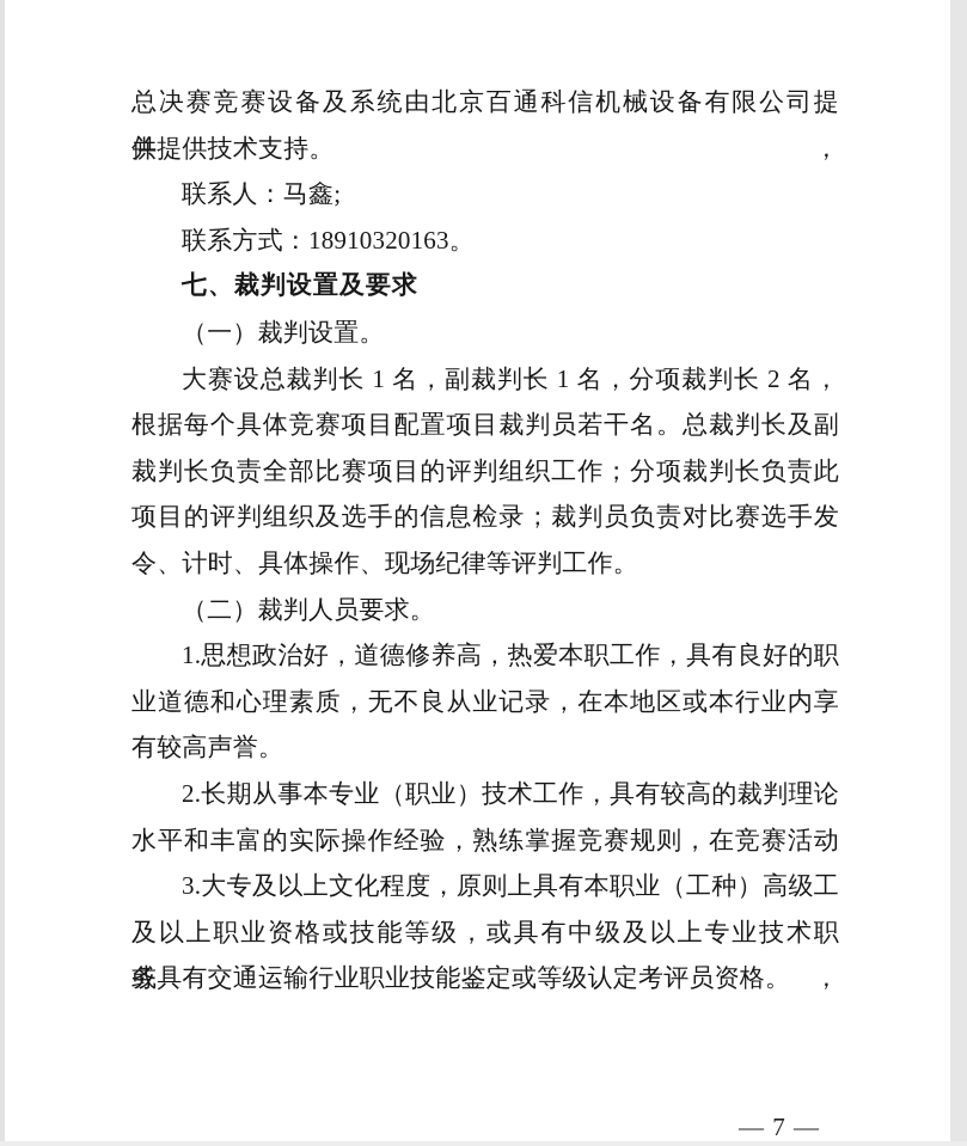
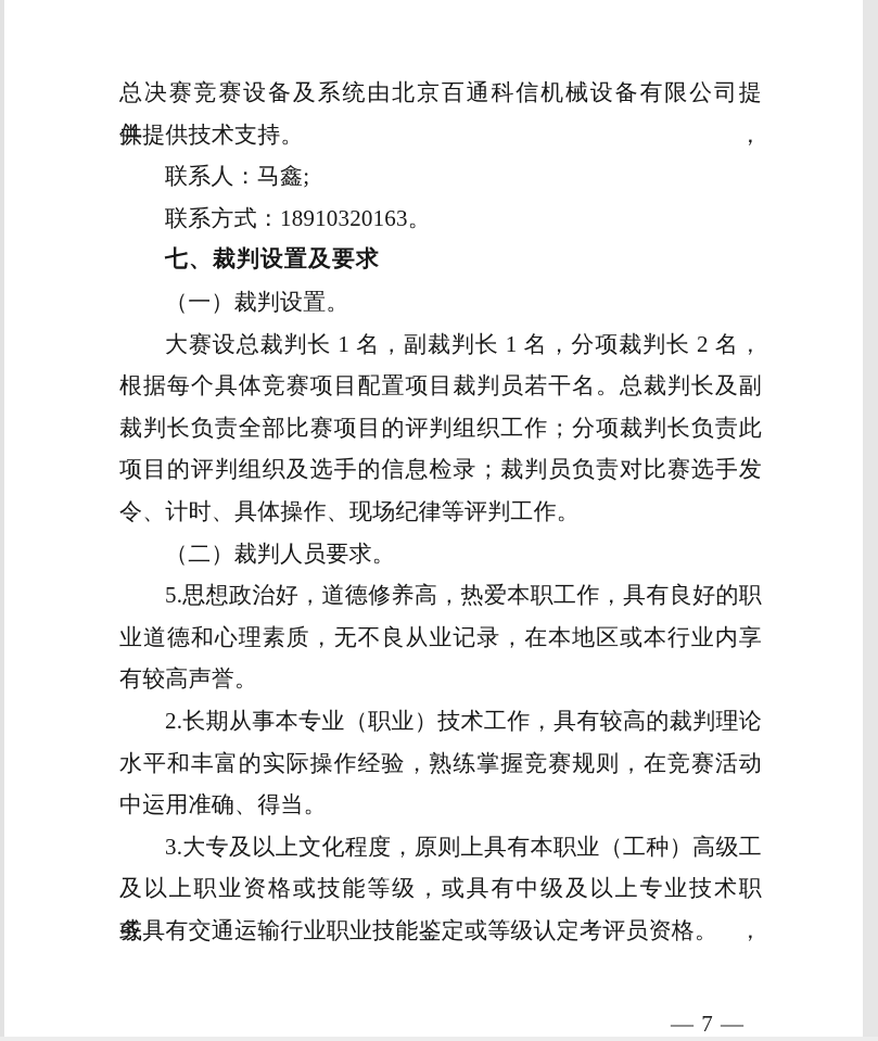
  总决赛竞赛设备及系统由北京百通科信机械设备有限公司提供，
  并提供技术支持。
  联系人：马鑫;
  联系方式：18910320163。
  七、裁判设置及要求
  （一）裁判设置。
  大赛设总裁判长 1 名，副裁判长 1 名，分项裁判长 2 名，
  根据每个具体竞赛项目配置项目裁判员若干名。总裁判长及副
  裁判长负责全部比赛项目的评判组织工作；分项裁判长负责此
  项目的评判组织及选手的信息检录；裁判员负责对比赛选手发
  令、计时、具体操作、现场纪律等评判工作。
  （二）裁判人员要求。
- 1.思想政治好，道德修养高，热爱本职工作，具有良好的职
+ 5.思想政治好，道德修养高，热爱本职工作，具有良好的职
  业道德和心理素质，无不良从业记录，在本地区或本行业内享
  有较高声誉。
  2.长期从事本专业（职业）技术工作，具有较高的裁判理论
  水平和丰富的实际操作经验，熟练掌握竞赛规则，在竞赛活动
+ 中运用准确、得当。
  3.大专及以上文化程度，原则上具有本职业（工种）高级工
  及以上职业资格或技能等级，或具有中级及以上专业技术职务，
  或具有交通运输行业职业技能鉴定或等级认定考评员资格。
  — 7 —
